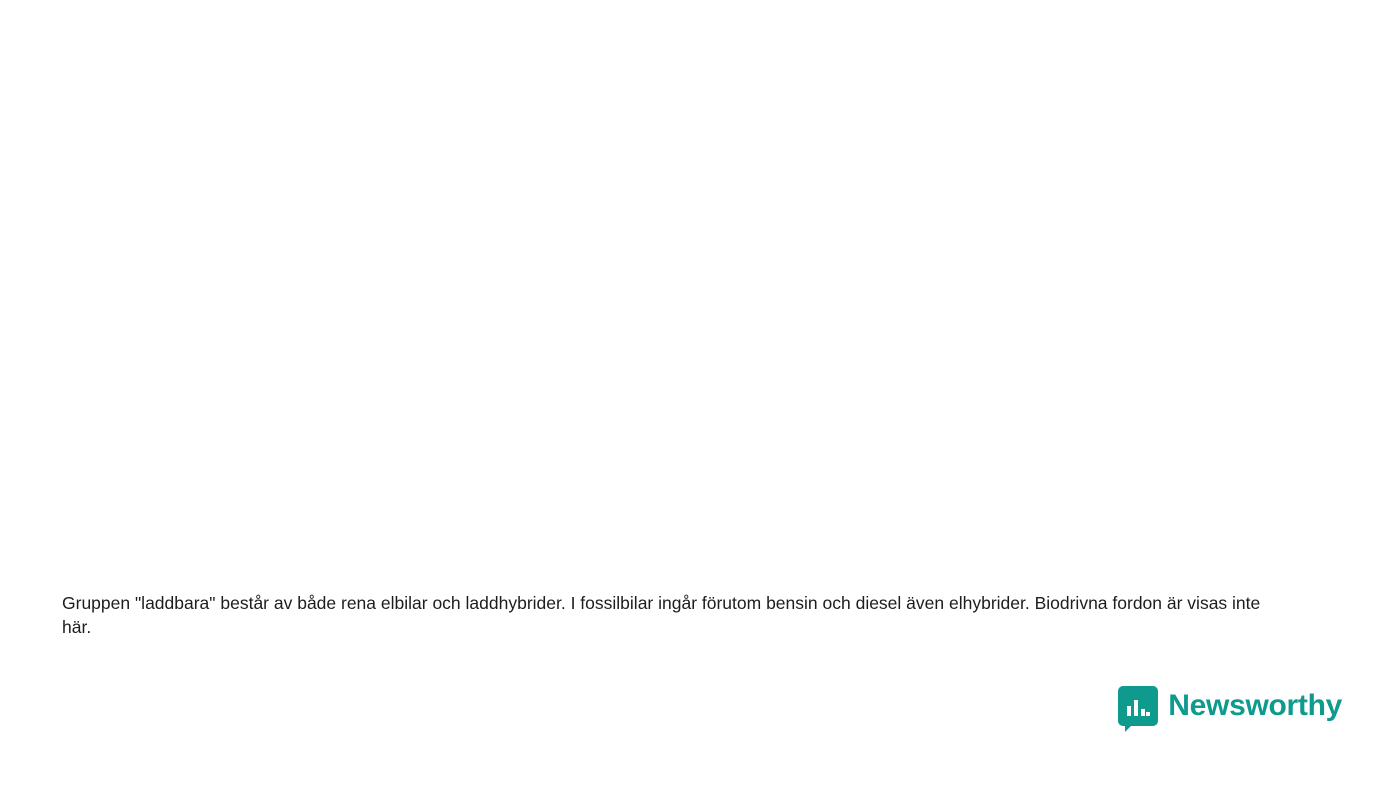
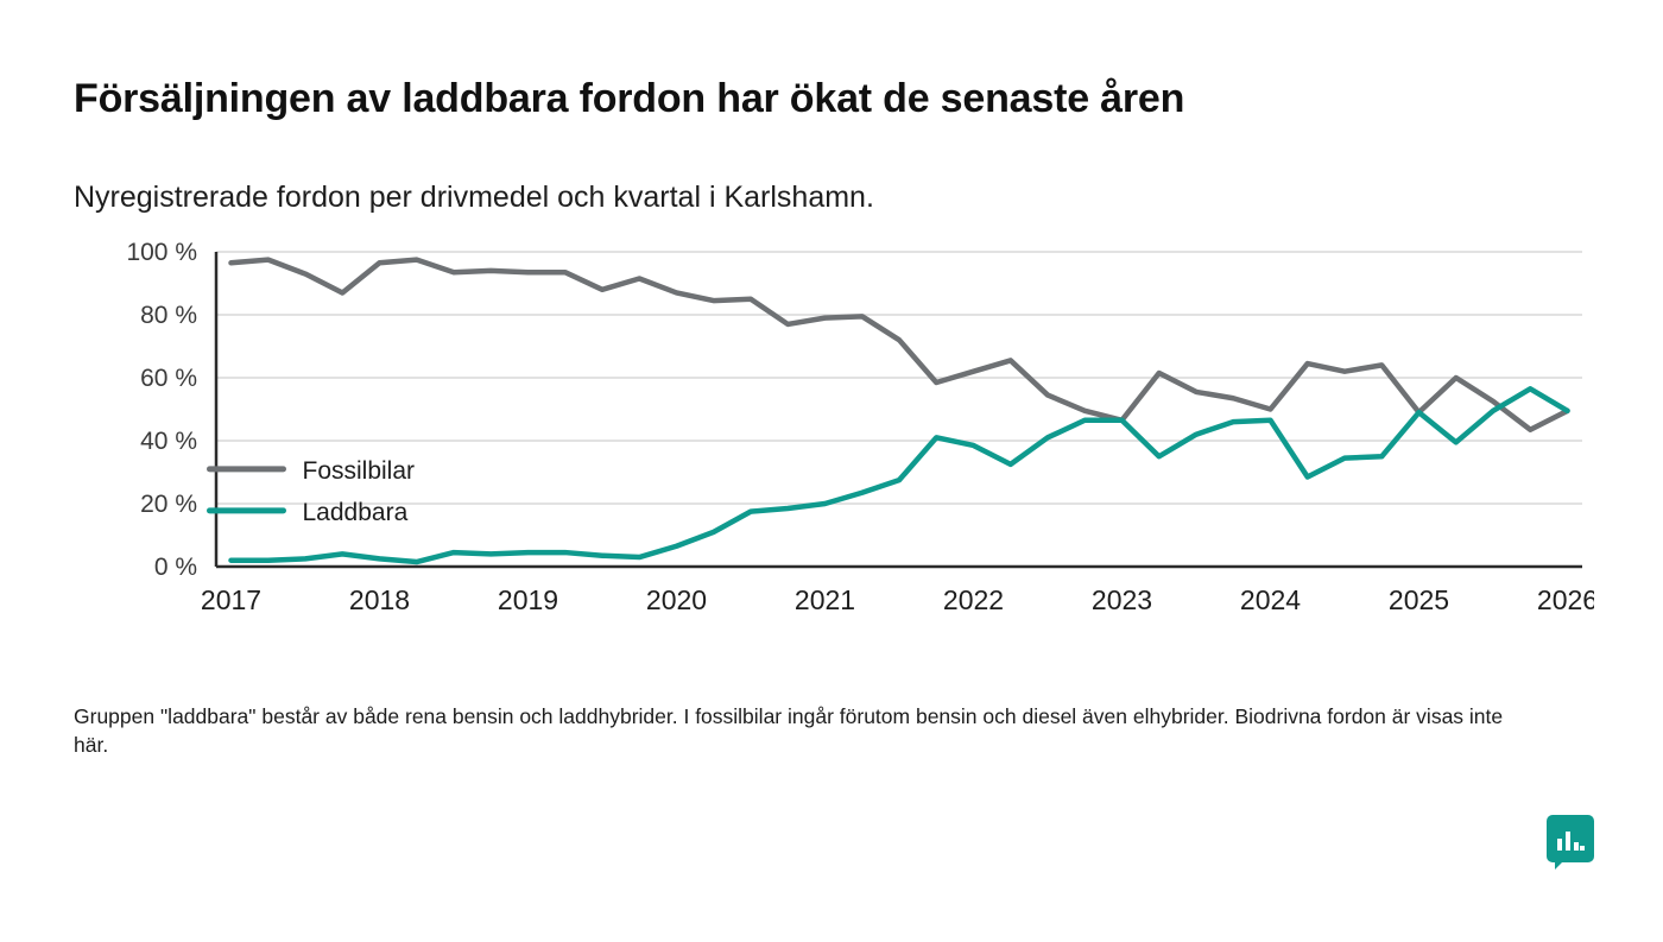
+ Försäljningen av laddbara fordon har ökat de senaste åren
+ Nyregistrerade fordon per drivmedel och kvartal i Karlshamn.
+ 0 %
+ 20 %
+ 40 %
+ 60 %
+ 80 %
+ 100 %
+ 2017
+ 2018
+ 2019
+ 2020
+ 2021
+ 2022
+ 2023
+ 2024
+ 2025
+ 2026
+ Fossilbilar
+ Laddbara
- Gruppen "laddbara" består av både rena elbilar och laddhybrider. I fossilbilar ingår förutom bensin och diesel även elhybrider. Biodrivna fordon är visas inte här.
+ Gruppen "laddbara" består av både rena bensin och laddhybrider. I fossilbilar ingår förutom bensin och diesel även elhybrider. Biodrivna fordon är visas inte här.
- Newsworthy
